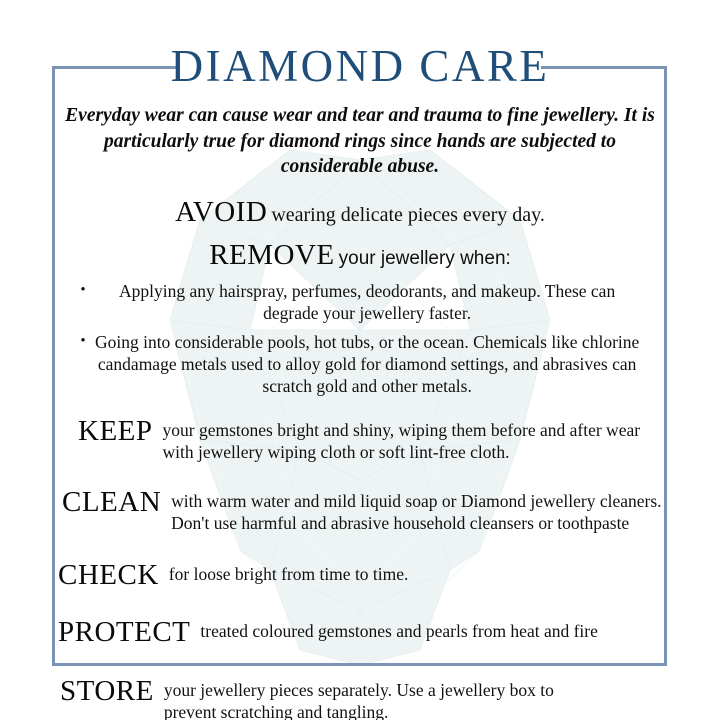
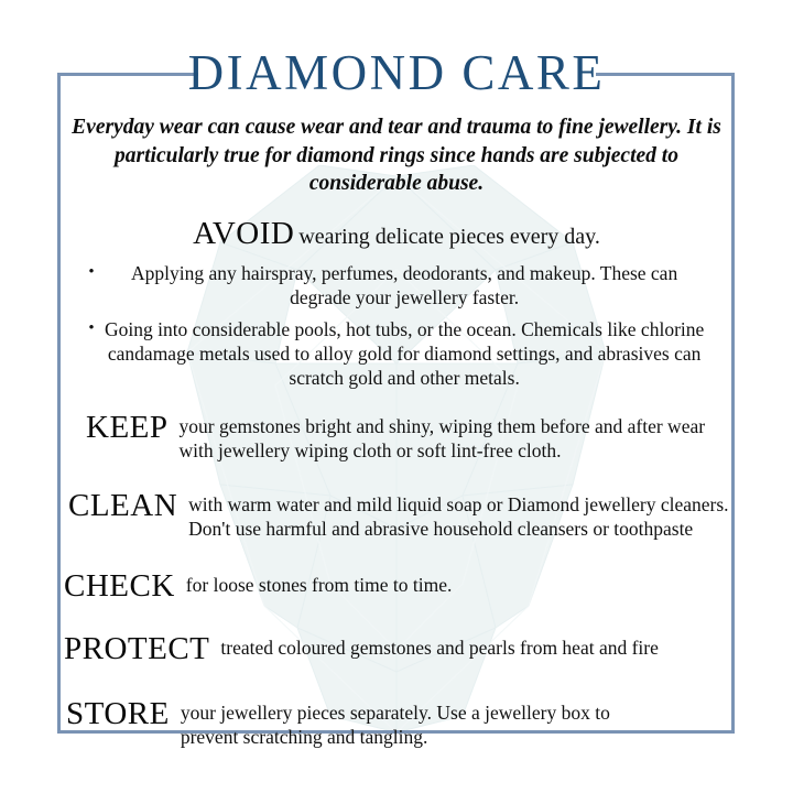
  DIAMOND CARE
  Everyday wear can cause wear and tear and trauma to fine jewellery. It is particularly true for diamond rings since hands are subjected to considerable abuse.
  AVOID wearing delicate pieces every day.
- REMOVE your jewellery when:
  •
  Applying any hairspray, perfumes, deodorants, and makeup. These can degrade your jewellery faster.
  •
  Going into considerable pools, hot tubs, or the ocean. Chemicals like chlorine candamage metals used to alloy gold for diamond settings, and abrasives can scratch gold and other metals.
  KEEP
  your gemstones bright and shiny, wiping them before and after wear with jewellery wiping cloth or soft lint-free cloth.
  CLEAN
  with warm water and mild liquid soap or Diamond jewellery cleaners. Don't use harmful and abrasive household cleansers or toothpaste
  CHECK
- for loose bright from time to time.
+ for loose stones from time to time.
  PROTECT
  treated coloured gemstones and pearls from heat and fire
  STORE
  your jewellery pieces separately. Use a jewellery box to prevent scratching and tangling.
